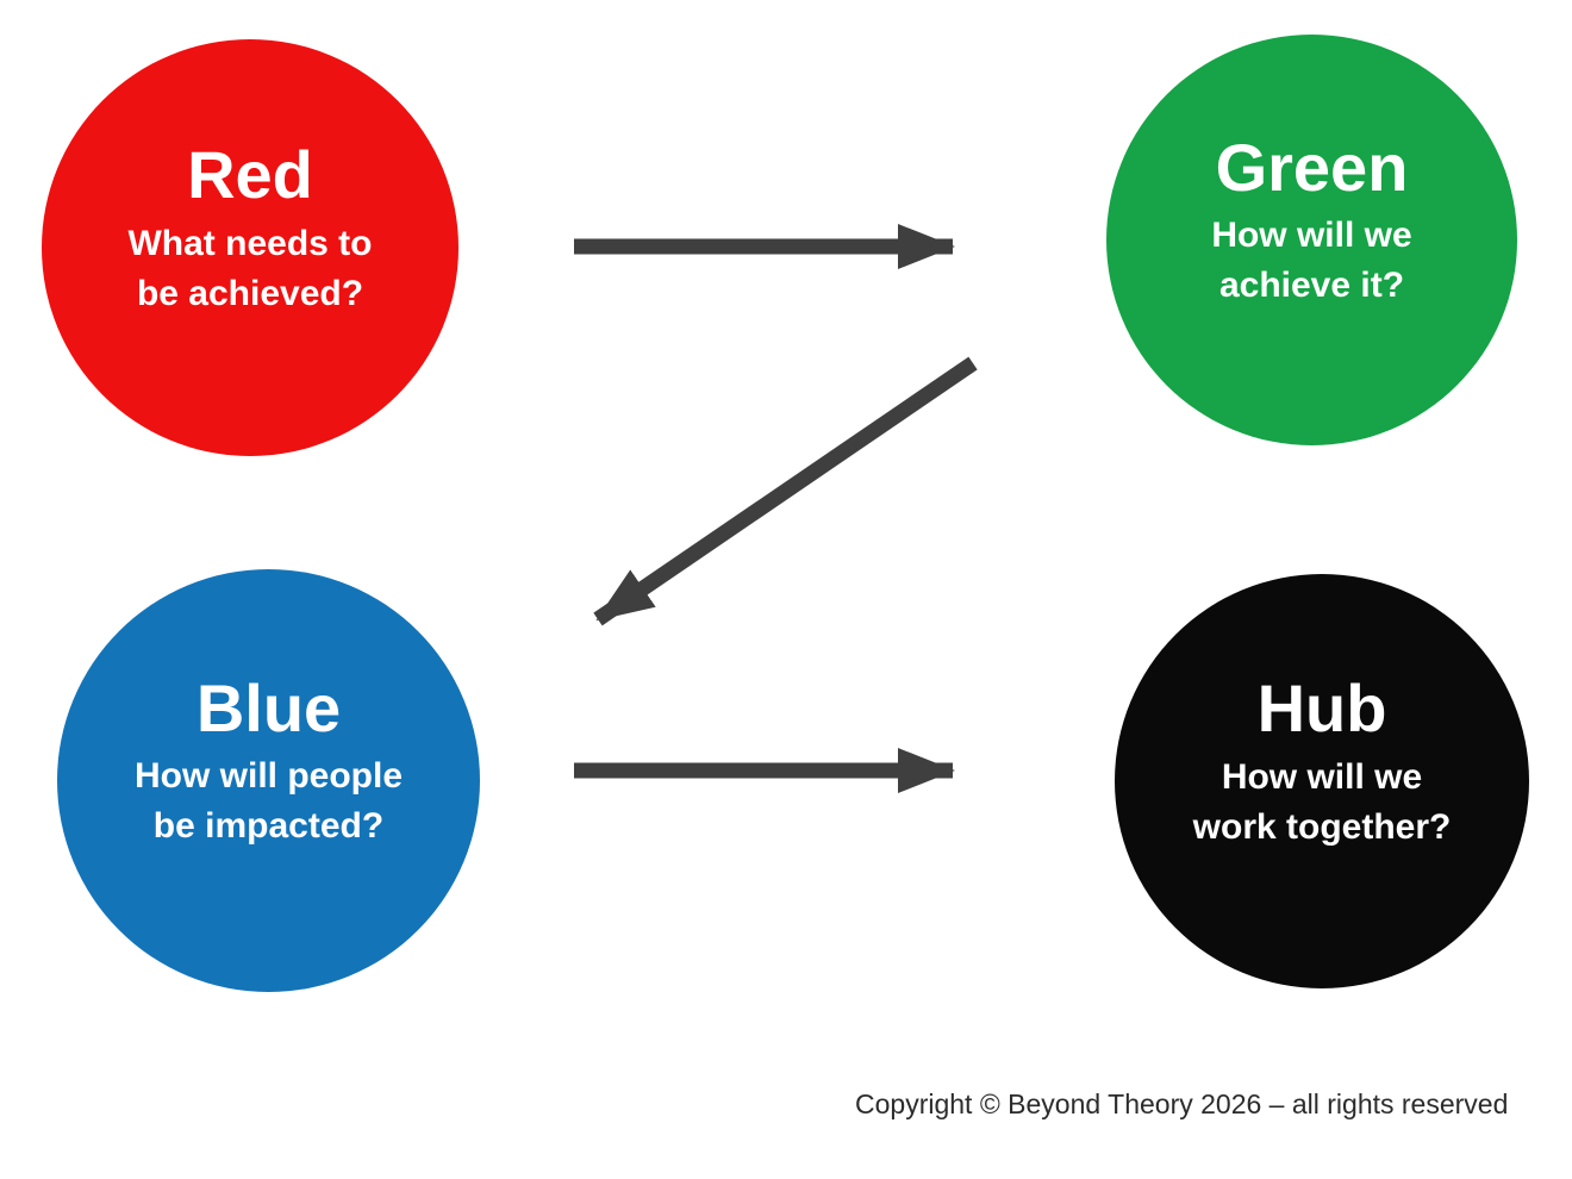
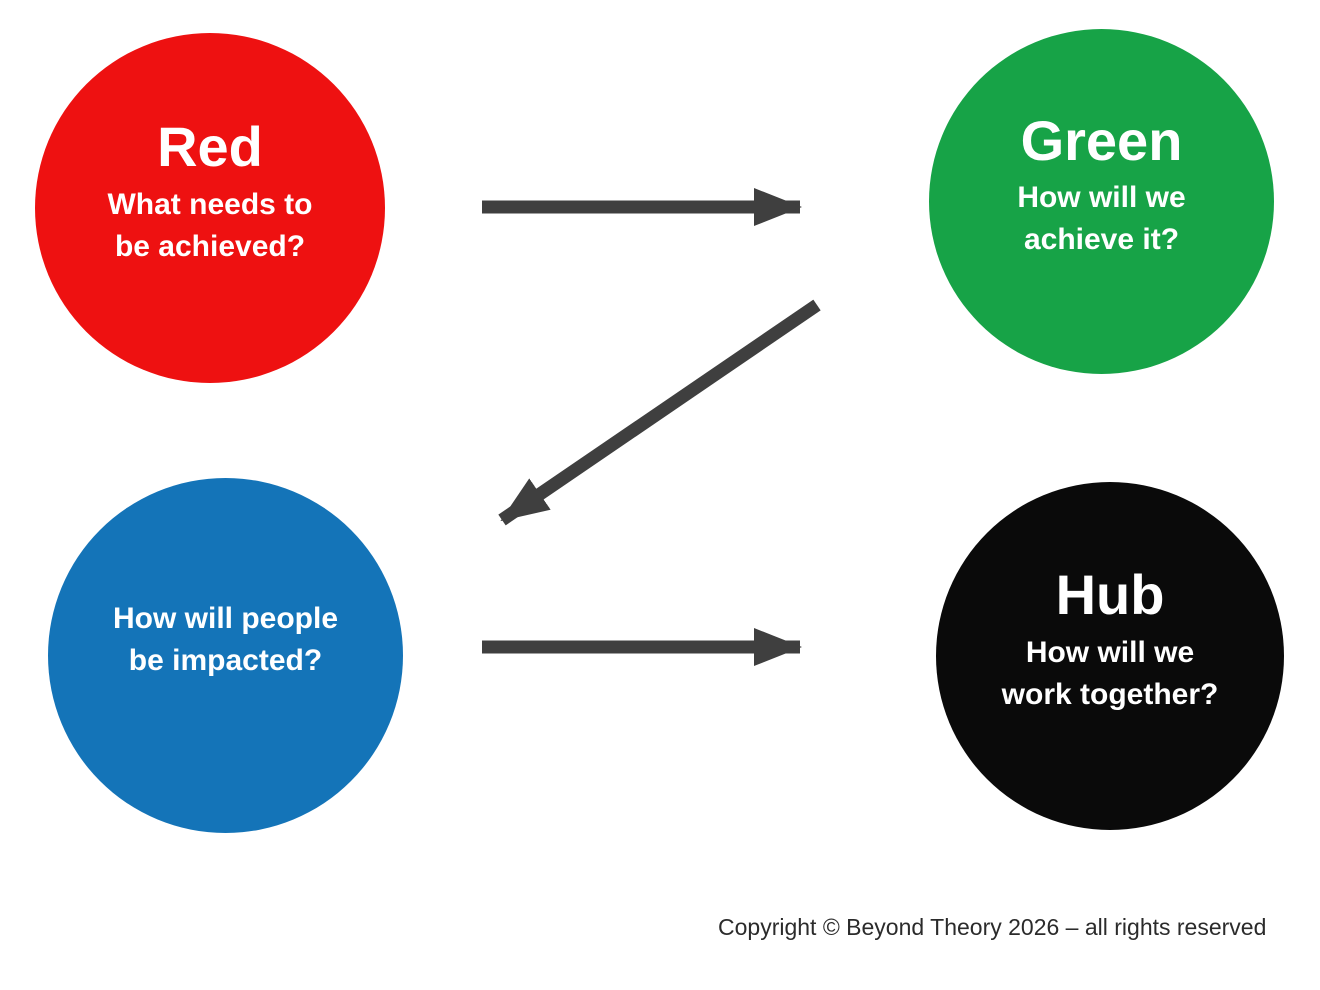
  Red
  What needs to
  be achieved?
  Green
  How will we
  achieve it?
- Blue
  How will people
  be impacted?
  Hub
  How will we
  work together?
  Copyright © Beyond Theory 2026 – all rights reserved
